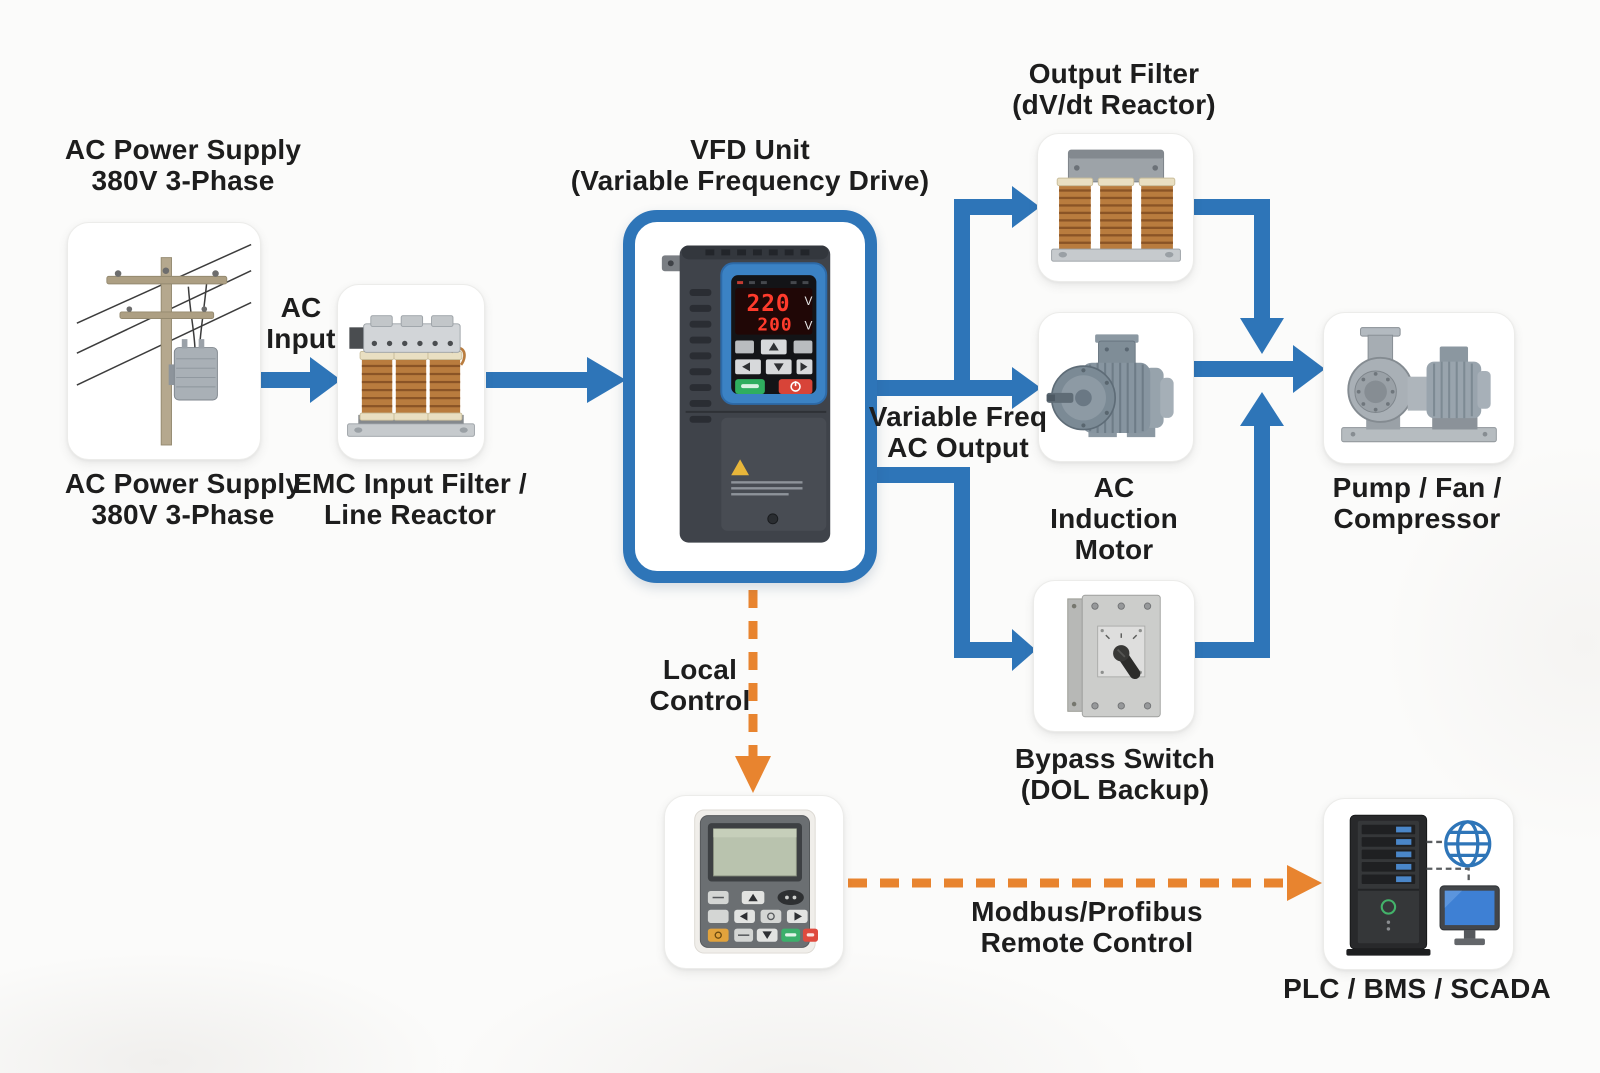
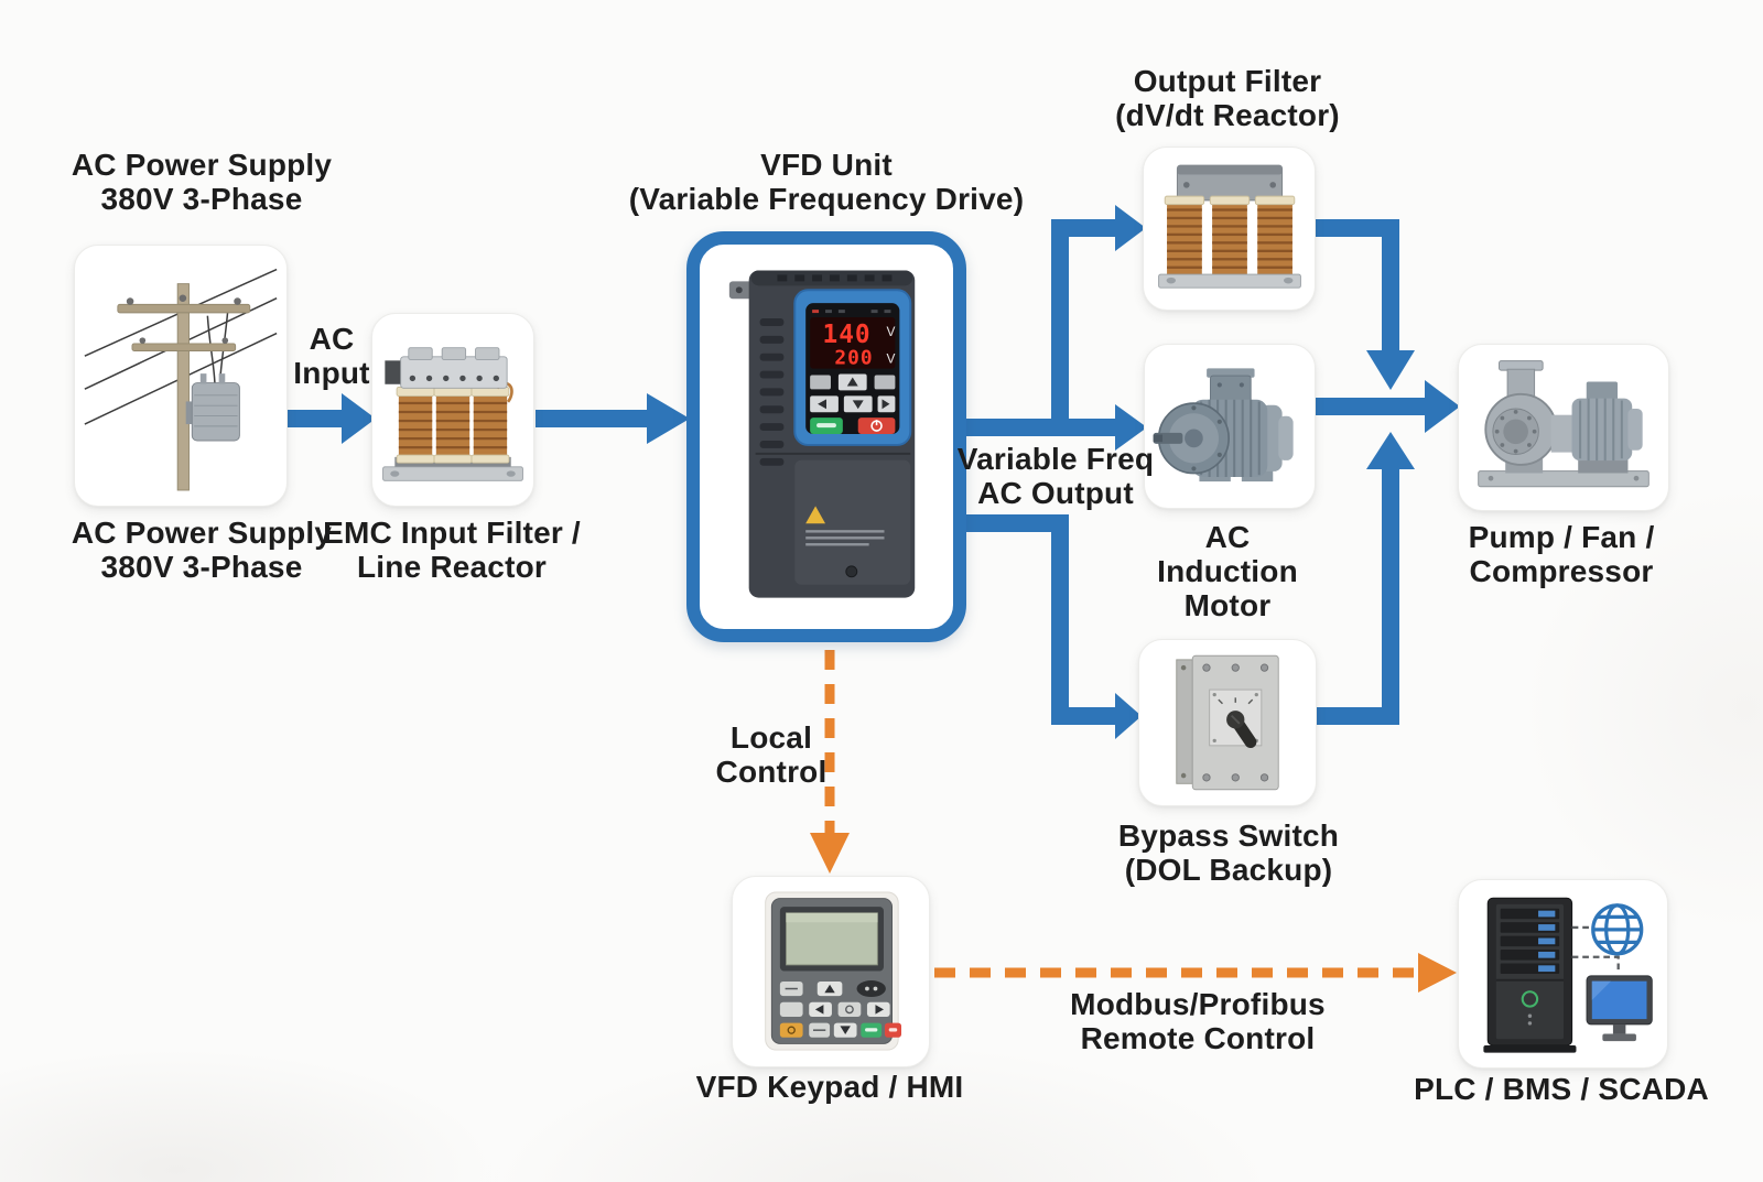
  AC Power Supply
  380V 3-Phase
  AC Power Supply
  380V 3-Phase
  AC
  Input
  EMC Input Filter /
  Line Reactor
  VFD Unit
  (Variable Frequency Drive)
  Variable Freq
  AC Output
  Output Filter
  (dV/dt Reactor)
  AC
  Induction
  Motor
  Bypass Switch
  (DOL Backup)
  Pump / Fan /
  Compressor
  Local
  Control
+ VFD Keypad / HMI
  Modbus/Profibus
  Remote Control
  PLC / BMS / SCADA
- 220
+ 140
  V
  200
  V
